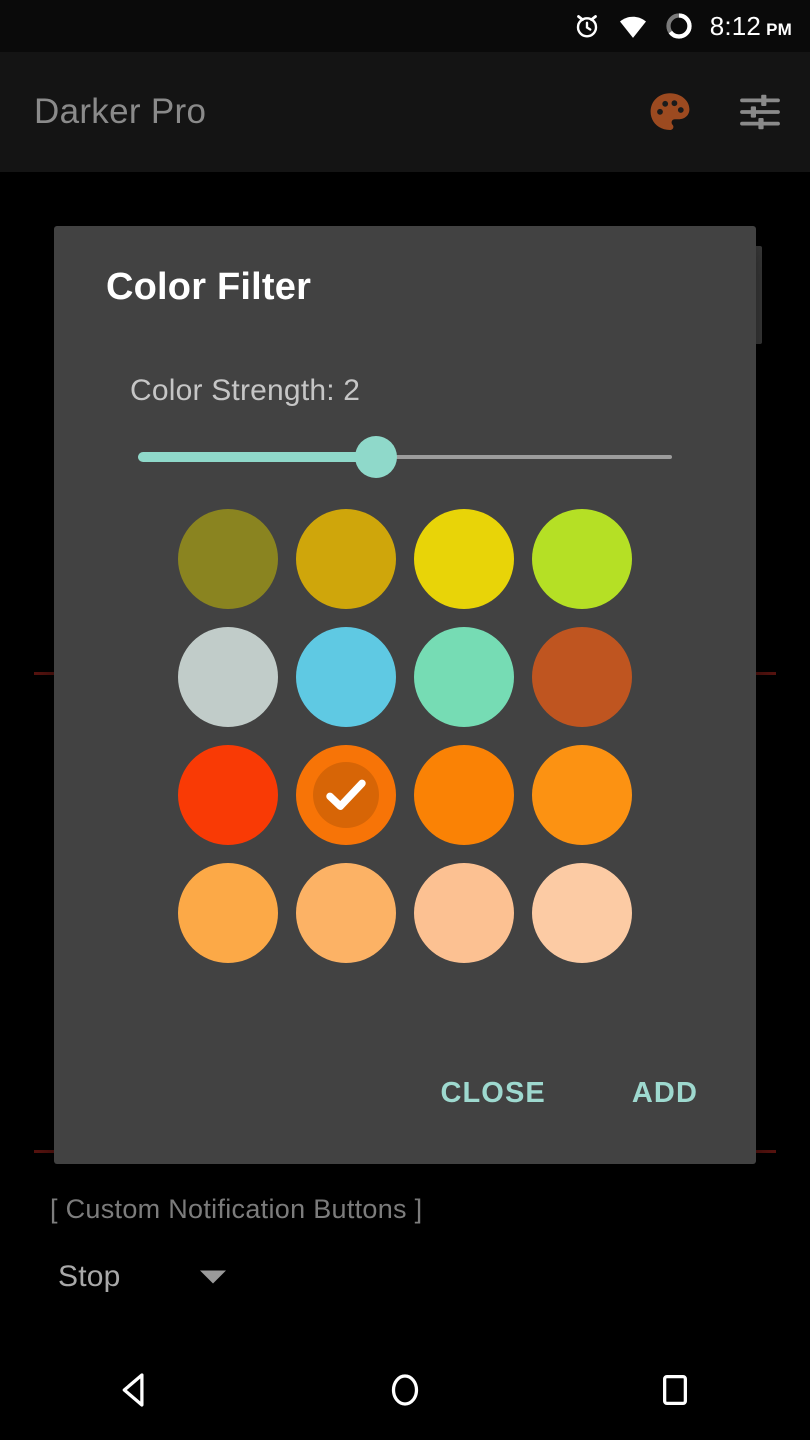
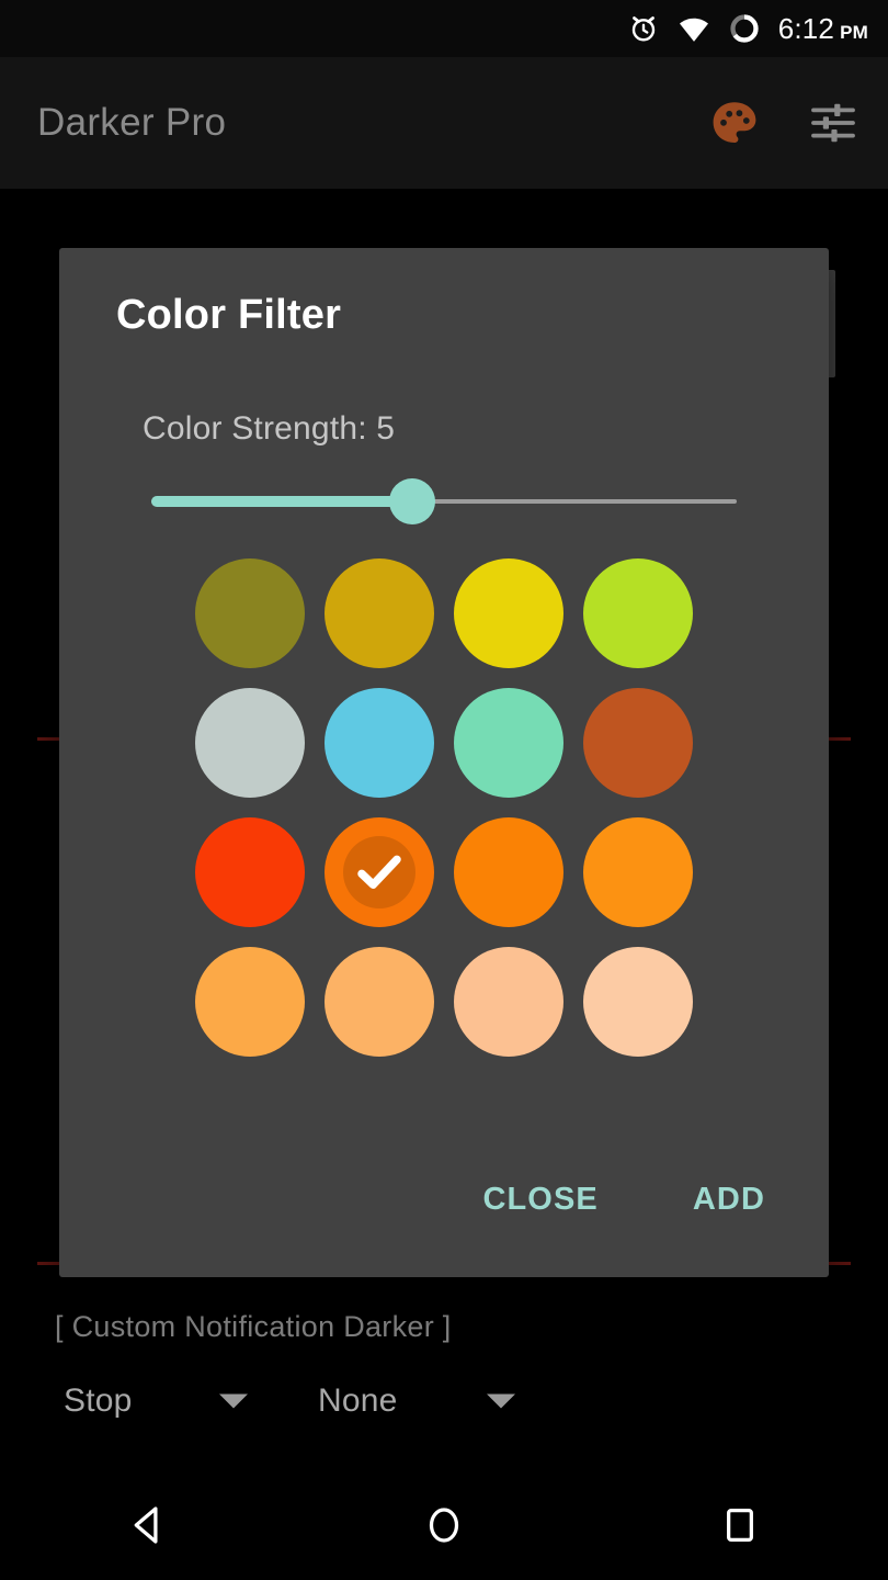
- 8:12
+ 6:12
  PM
  Darker Pro
- [ Custom Notification Buttons ]
+ [ Custom Notification Darker ]
  Stop
+ None
  Color Filter
- Color Strength: 2
+ Color Strength: 5
  CLOSE
  ADD
